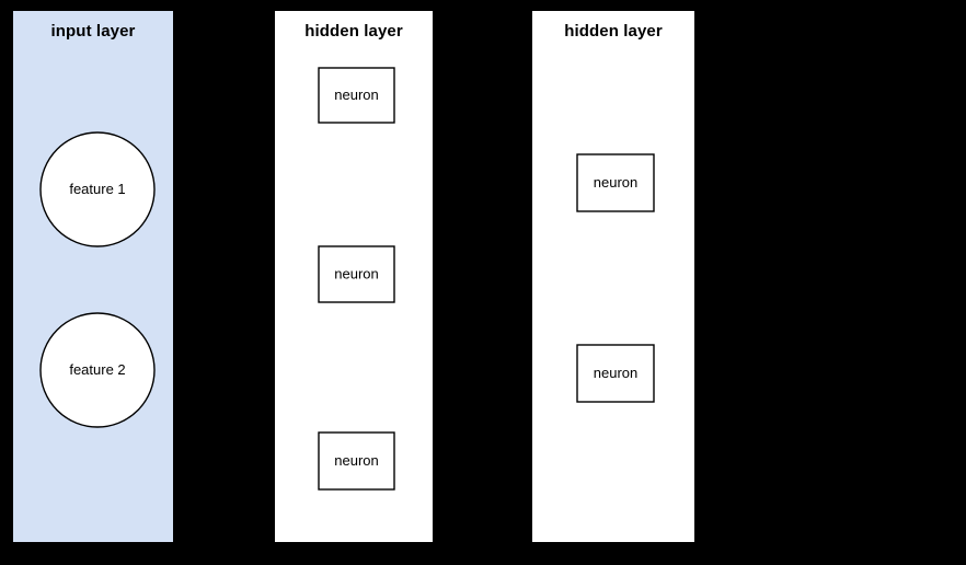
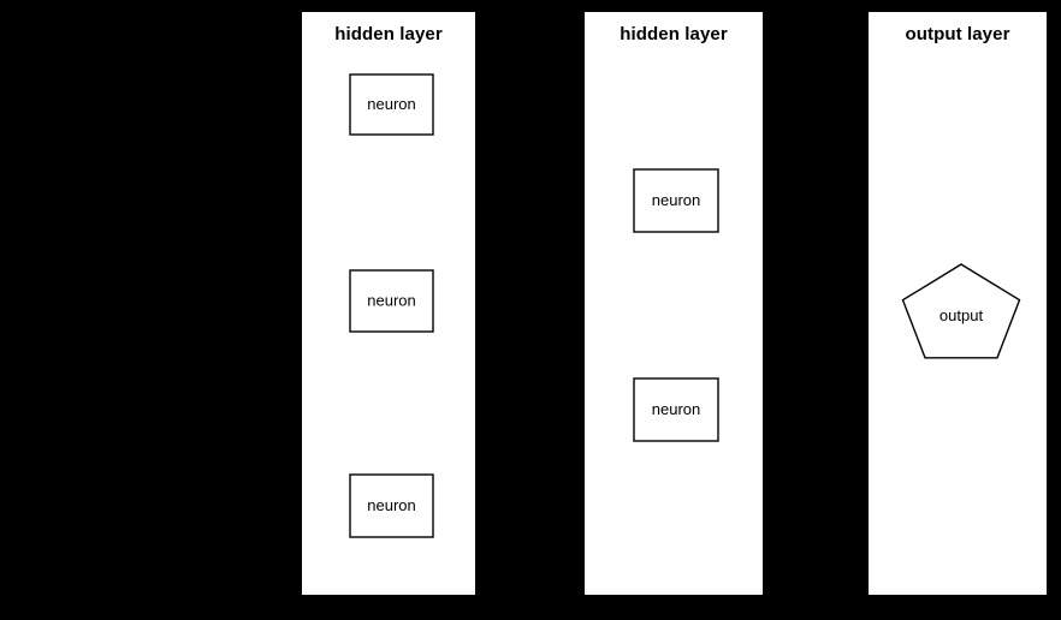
- input layer
- feature 1
- feature 2
  hidden layer
  neuron
  neuron
  neuron
  hidden layer
  neuron
  neuron
+ output layer
+ output
